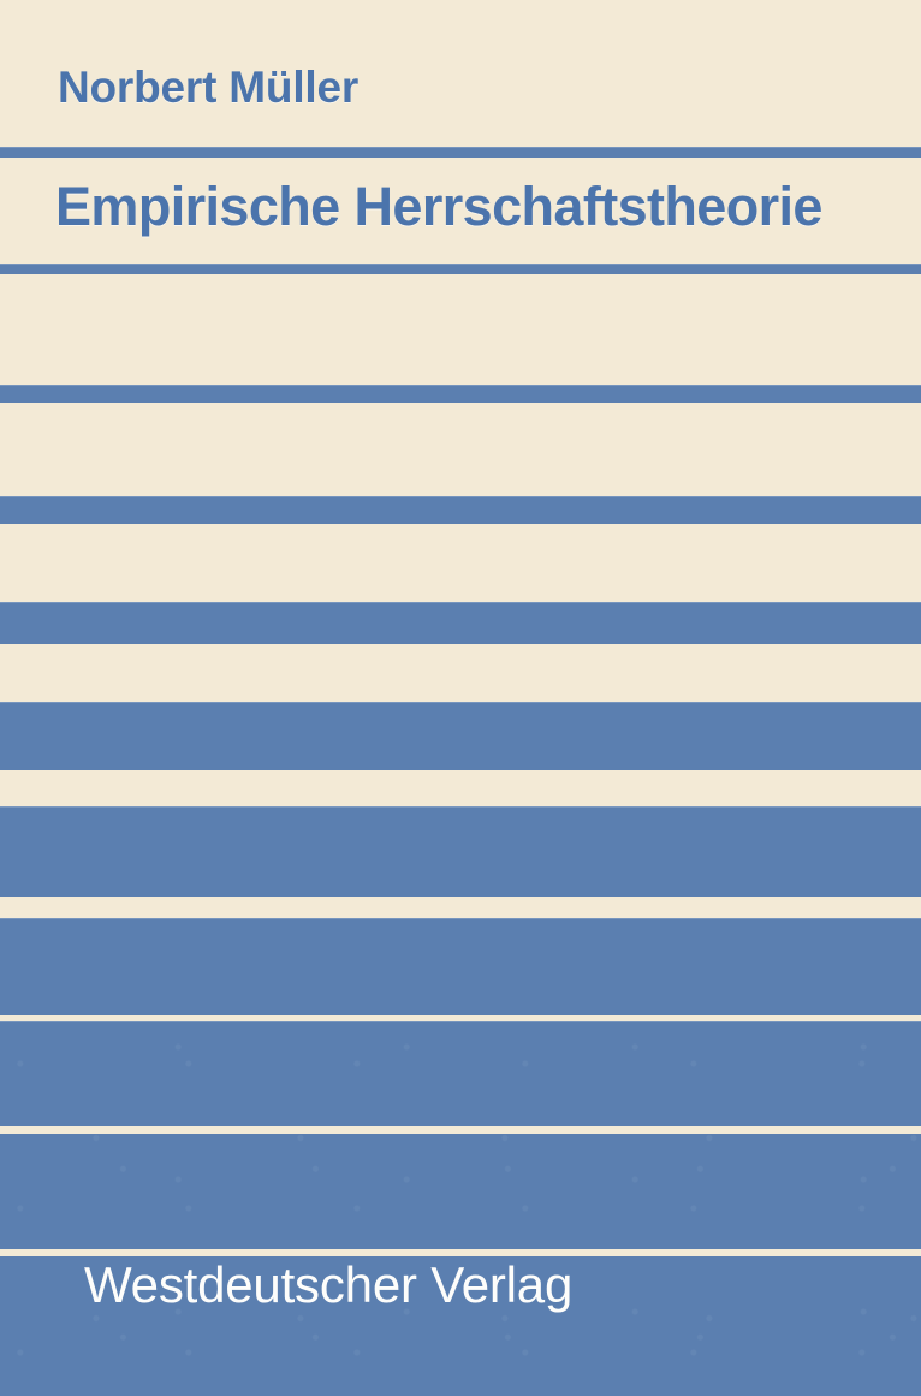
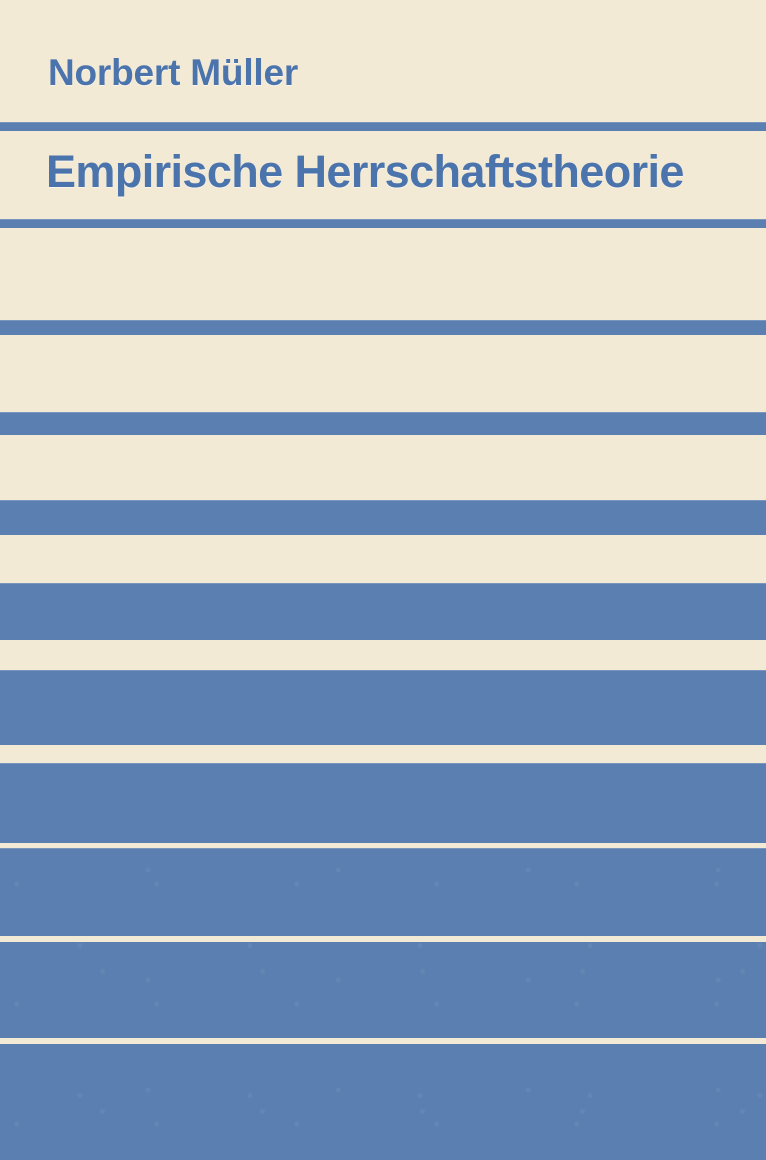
  Norbert Müller
  Empirische Herrschaftstheorie
- Westdeutscher Verlag
